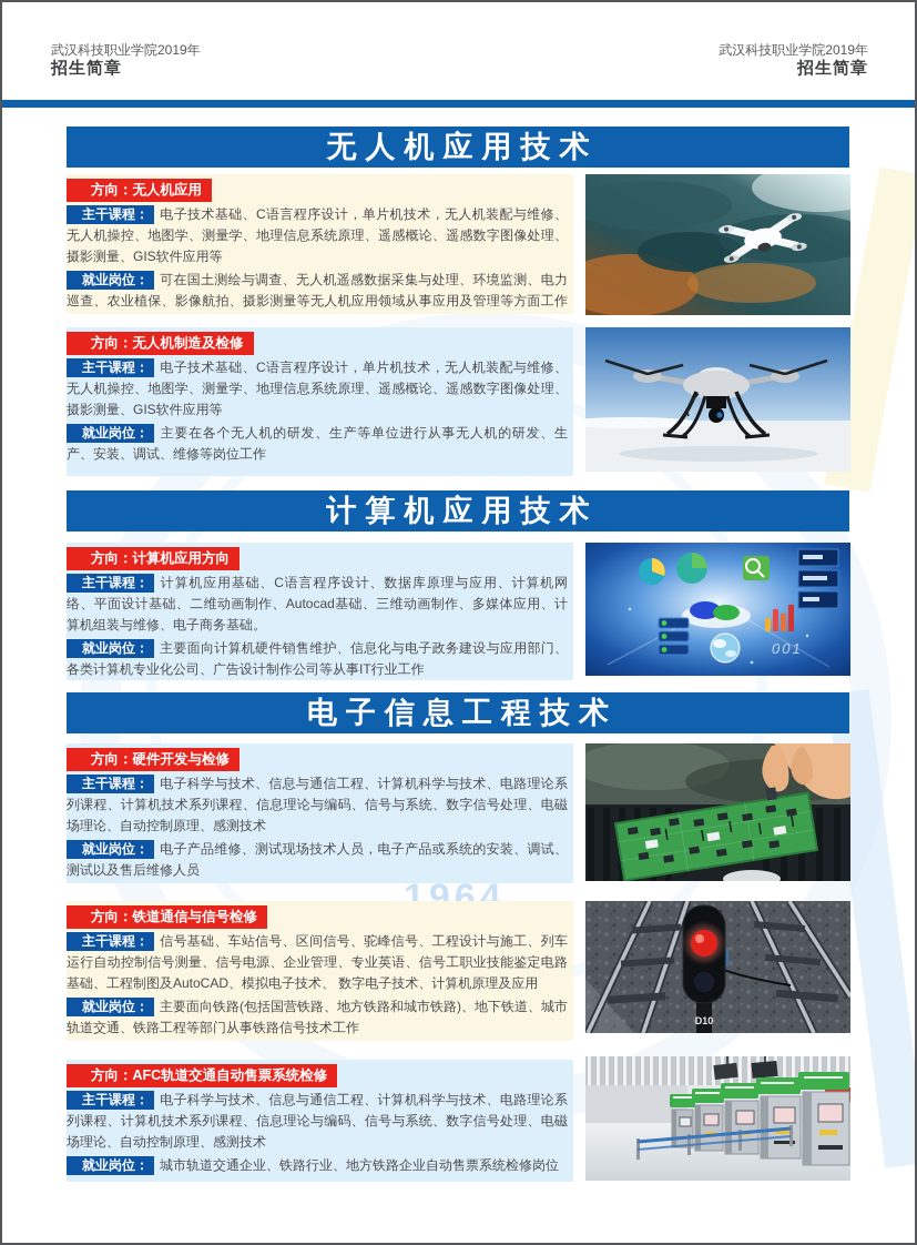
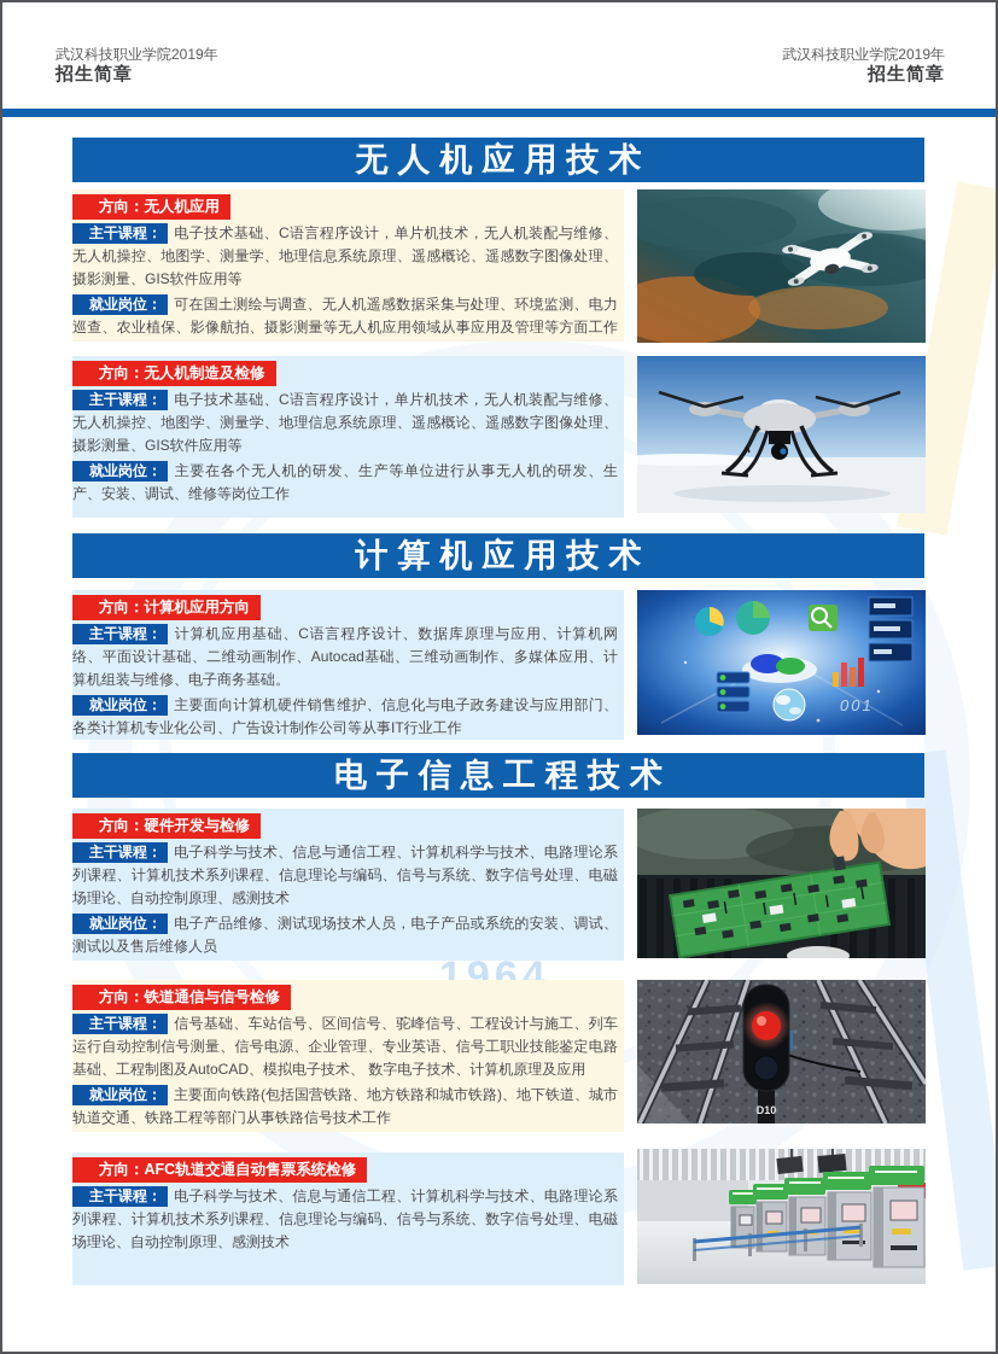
  1964
  武汉科技职业学院2019年
  招生简章
  武汉科技职业学院2019年
  招生简章
  无人机应用技术
  计算机应用技术
  电子信息工程技术
  方向：无人机应用
  主干课程： 电子技术基础、C语言程序设计，单片机技术，无人机装配与维修、无人机操控、地图学、测量学、地理信息系统原理、遥感概论、遥感数字图像处理、摄影测量、GIS软件应用等
  就业岗位： 可在国土测绘与调查、无人机遥感数据采集与处理、环境监测、电力巡查、农业植保、影像航拍、摄影测量等无人机应用领域从事应用及管理等方面工作
  方向：无人机制造及检修
  主干课程： 电子技术基础、C语言程序设计，单片机技术，无人机装配与维修、无人机操控、地图学、测量学、地理信息系统原理、遥感概论、遥感数字图像处理、摄影测量、GIS软件应用等
  就业岗位： 主要在各个无人机的研发、生产等单位进行从事无人机的研发、生产、安装、调试、维修等岗位工作
  方向：计算机应用方向
  主干课程： 计算机应用基础、C语言程序设计、数据库原理与应用、计算机网络、平面设计基础、二维动画制作、Autocad基础、三维动画制作、多媒体应用、计算机组装与维修、电子商务基础。
  就业岗位： 主要面向计算机硬件销售维护、信息化与电子政务建设与应用部门、各类计算机专业化公司、广告设计制作公司等从事IT行业工作
  方向：硬件开发与检修
  主干课程： 电子科学与技术、信息与通信工程、计算机科学与技术、电路理论系列课程、计算机技术系列课程、信息理论与编码、信号与系统、数字信号处理、电磁场理论、自动控制原理、感测技术
  就业岗位： 电子产品维修、测试现场技术人员，电子产品或系统的安装、调试、测试以及售后维修人员
  方向：铁道通信与信号检修
  主干课程： 信号基础、车站信号、区间信号、驼峰信号、工程设计与施工、列车运行自动控制信号测量、信号电源、企业管理、专业英语、信号工职业技能鉴定电路基础、工程制图及AutoCAD、模拟电子技术、 数字电子技术、计算机原理及应用
  就业岗位： 主要面向铁路(包括国营铁路、地方铁路和城市铁路)、地下铁道、城市轨道交通、铁路工程等部门从事铁路信号技术工作
  方向：AFC轨道交通自动售票系统检修
  主干课程： 电子科学与技术、信息与通信工程、计算机科学与技术、电路理论系列课程、计算机技术系列课程、信息理论与编码、信号与系统、数字信号处理、电磁场理论、自动控制原理、感测技术
- 就业岗位： 城市轨道交通企业、铁路行业、地方铁路企业自动售票系统检修岗位
  001
  D10
